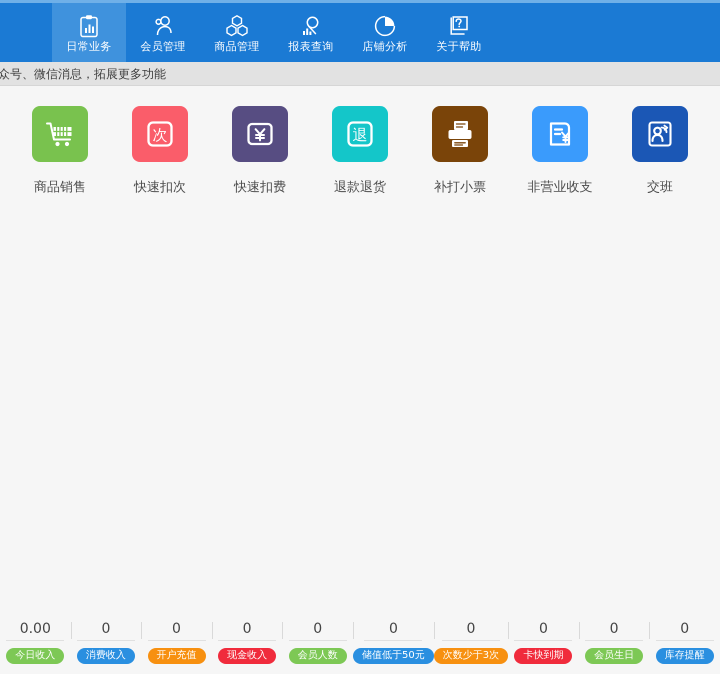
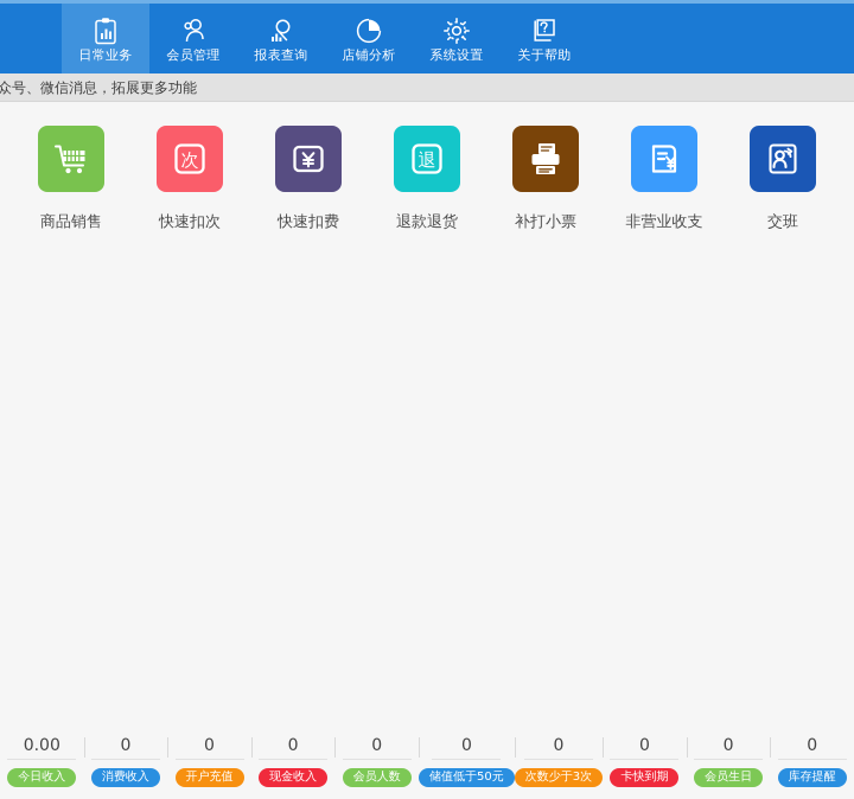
  日常业务
  会员管理
- 商品管理
  报表查询
  店铺分析
+ 系统设置
  关于帮助
  众号、微信消息，拓展更多功能
  商品销售
  次
  快速扣次
  快速扣费
  退
  退款退货
  补打小票
  非营业收支
  交班
  0.00
  今日收入
  0
  消费收入
  0
  开户充值
  0
  现金收入
  0
  会员人数
  0
  储值低于50元
  0
  次数少于3次
  0
  卡快到期
  0
  会员生日
  0
  库存提醒
